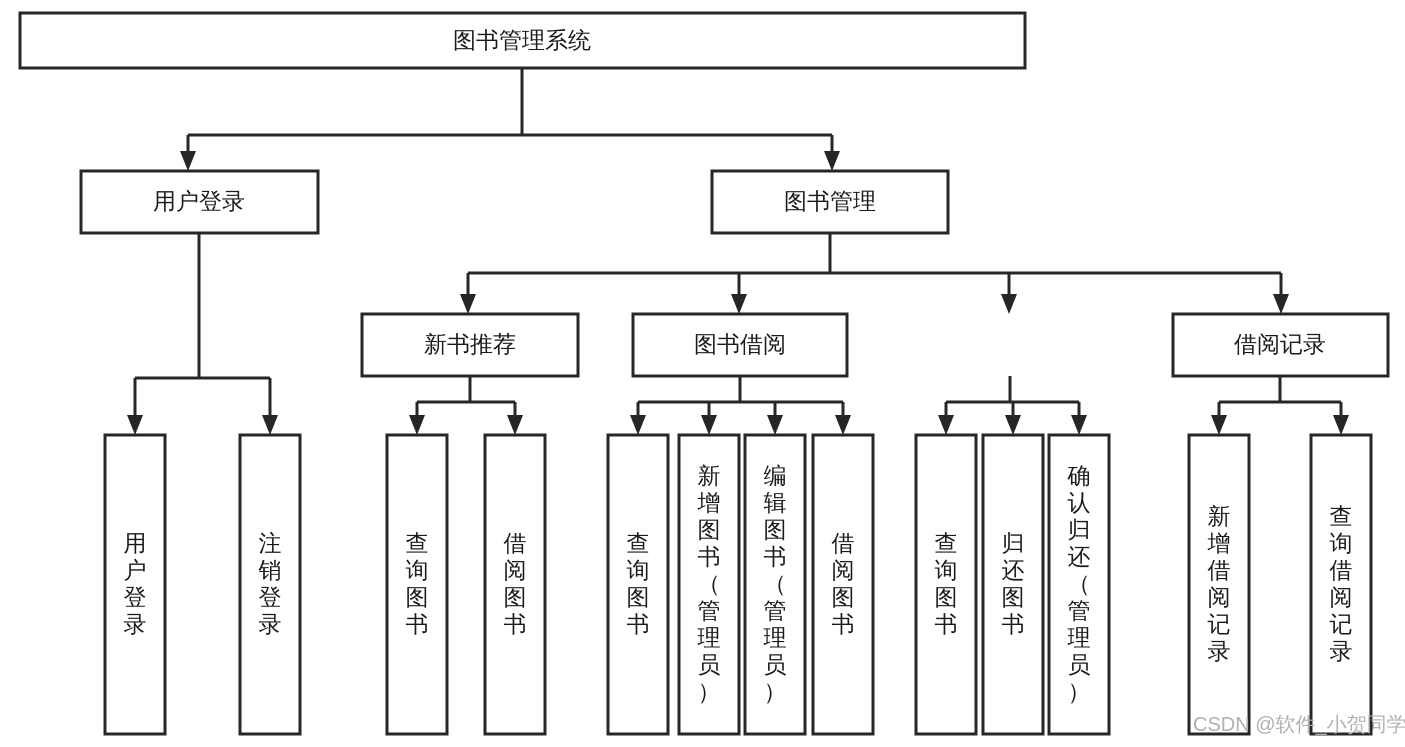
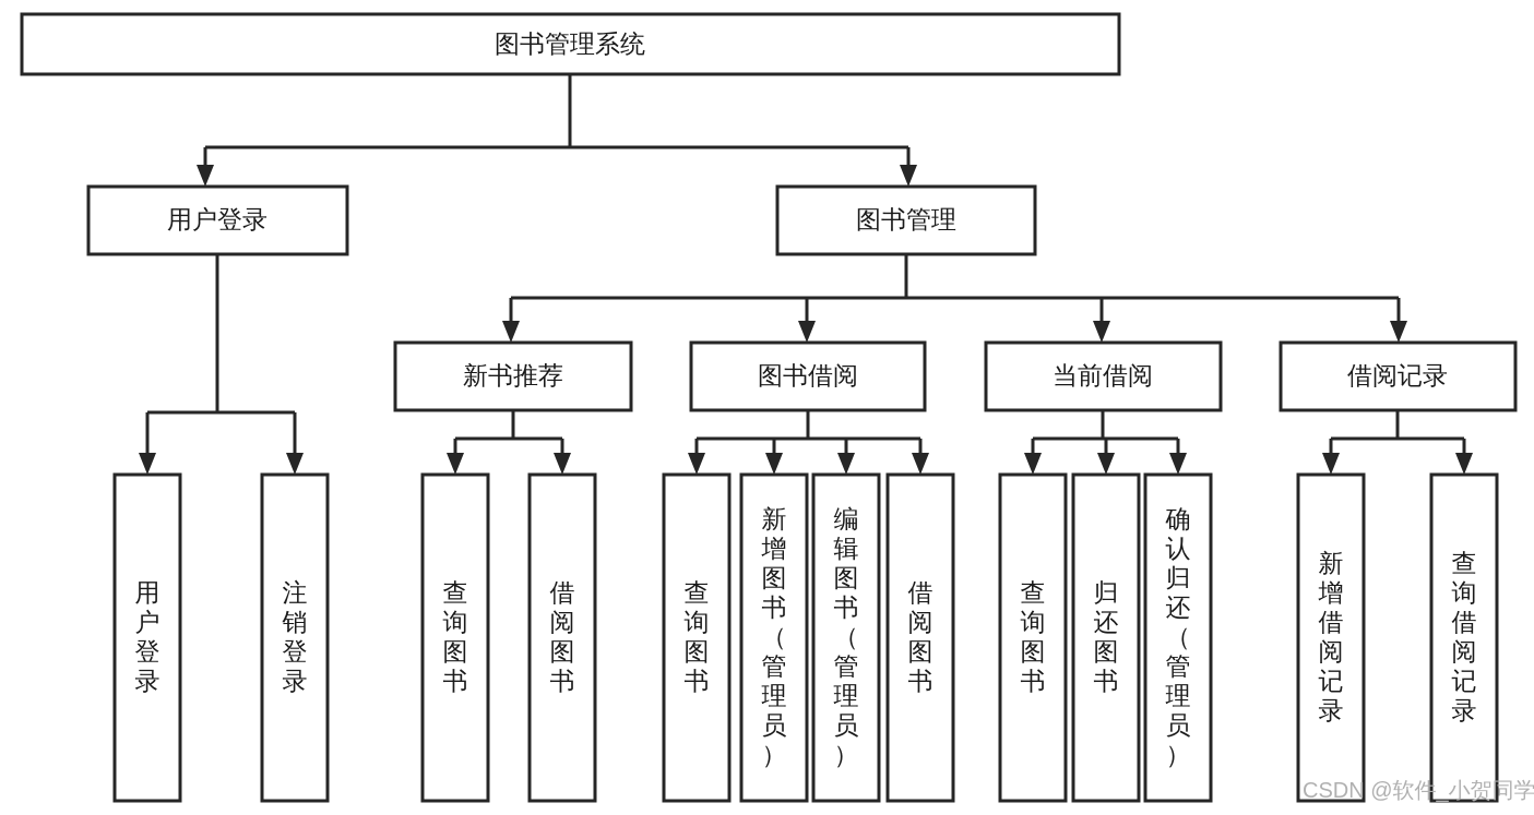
  图书管理系统
  用户登录
  图书管理
  新书推荐
  图书借阅
+ 当前借阅
  借阅记录
  用户登录
  注销登录
  查询图书
  借阅图书
  查询图书
  新增图书（管理员）
  编辑图书（管理员）
  借阅图书
  查询图书
  归还图书
  确认归还（管理员）
  新增借阅记录
  查询借阅记录
  CSDN @软件_小贺同学
